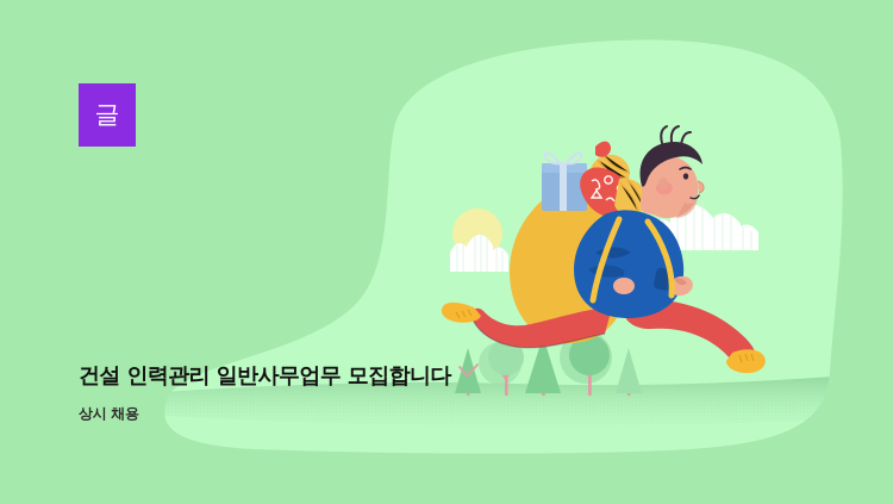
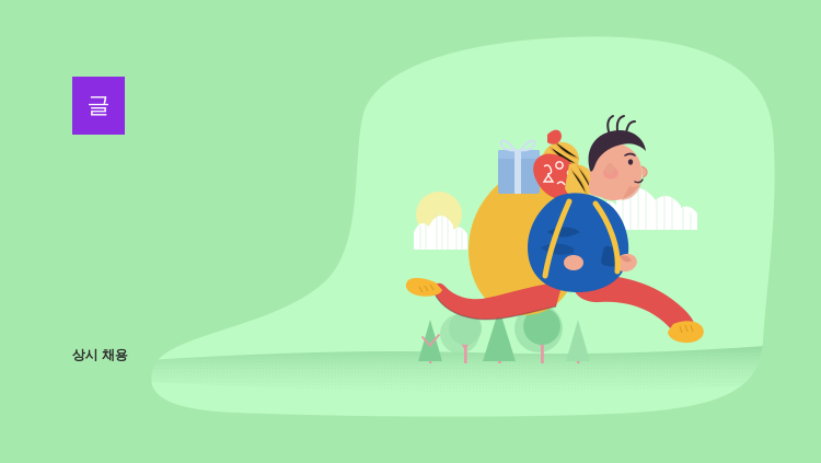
  글
- 건설 인력관리 일반사무업무 모집합니다
  상시 채용
